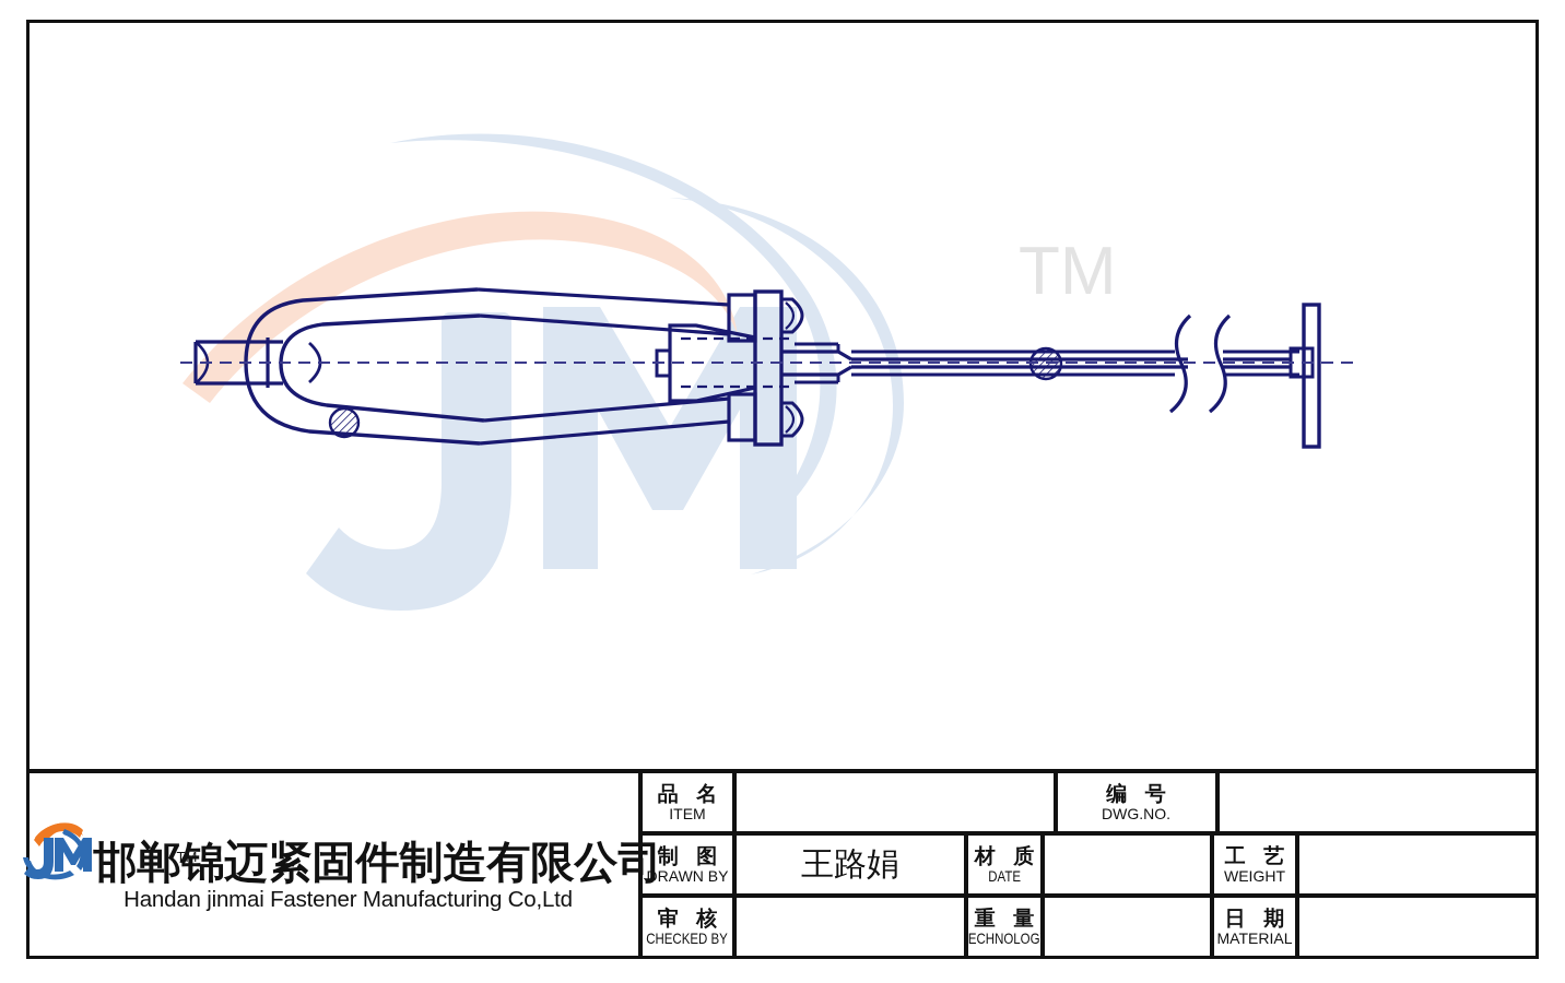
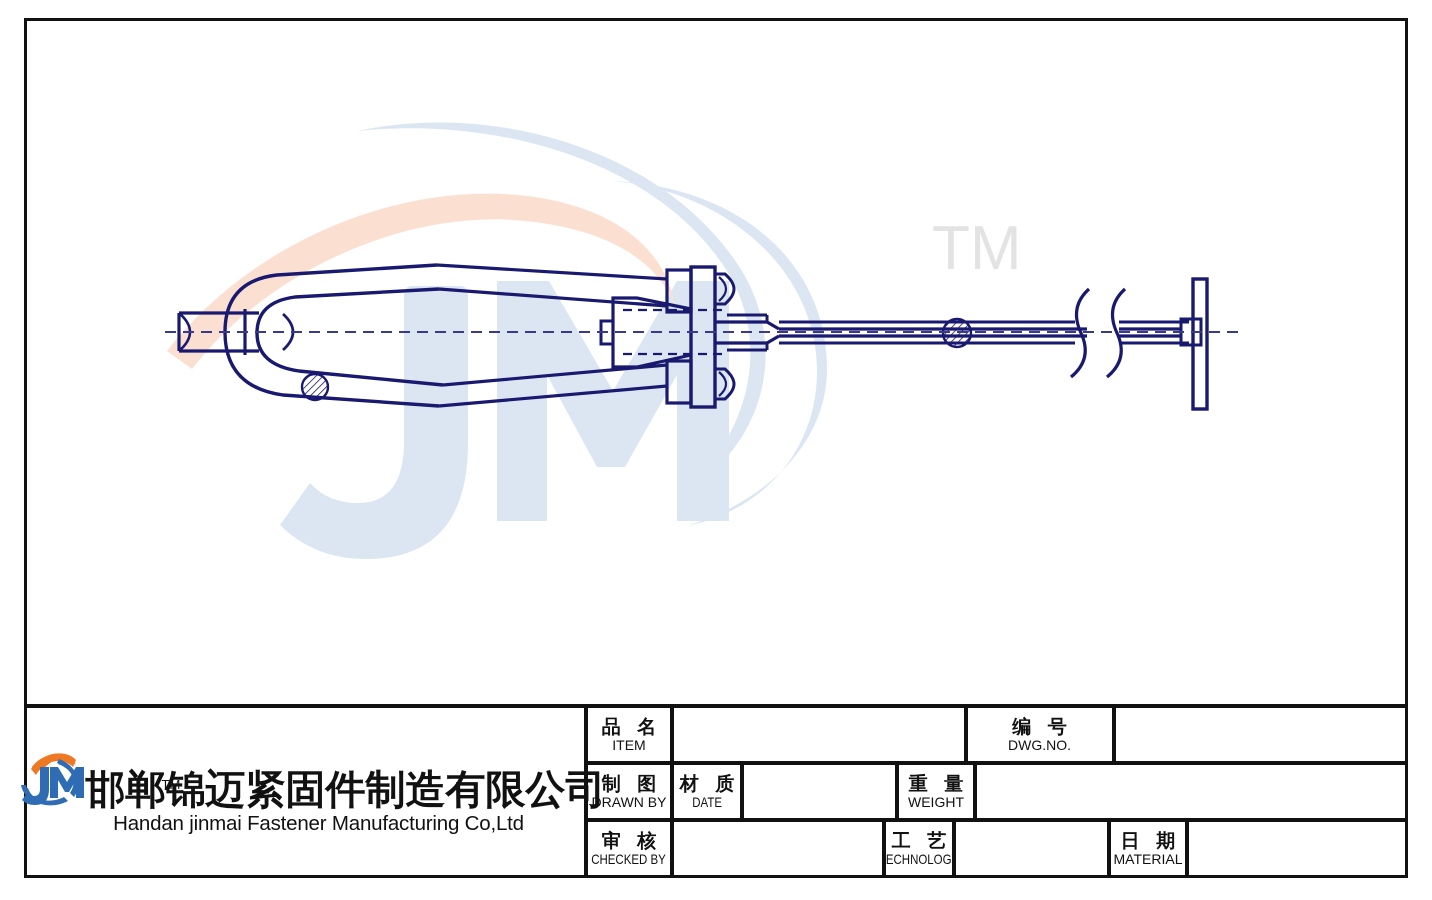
  TM
  TM
  邯郸锦迈紧固件制造有限公司
  Handan jinmai Fastener Manufacturing Co,Ltd
  ITEM
  编 号
  DWG.NO.
  制 图
  DRAWN BY
- 王路娟
  材 质
  DATE
- 工 艺
+ 重 量
  WEIGHT
  审 核
  CHECKED BY
- 重 量
+ 工 艺
  ECHNOLOG
  日 期
  MATERIAL
